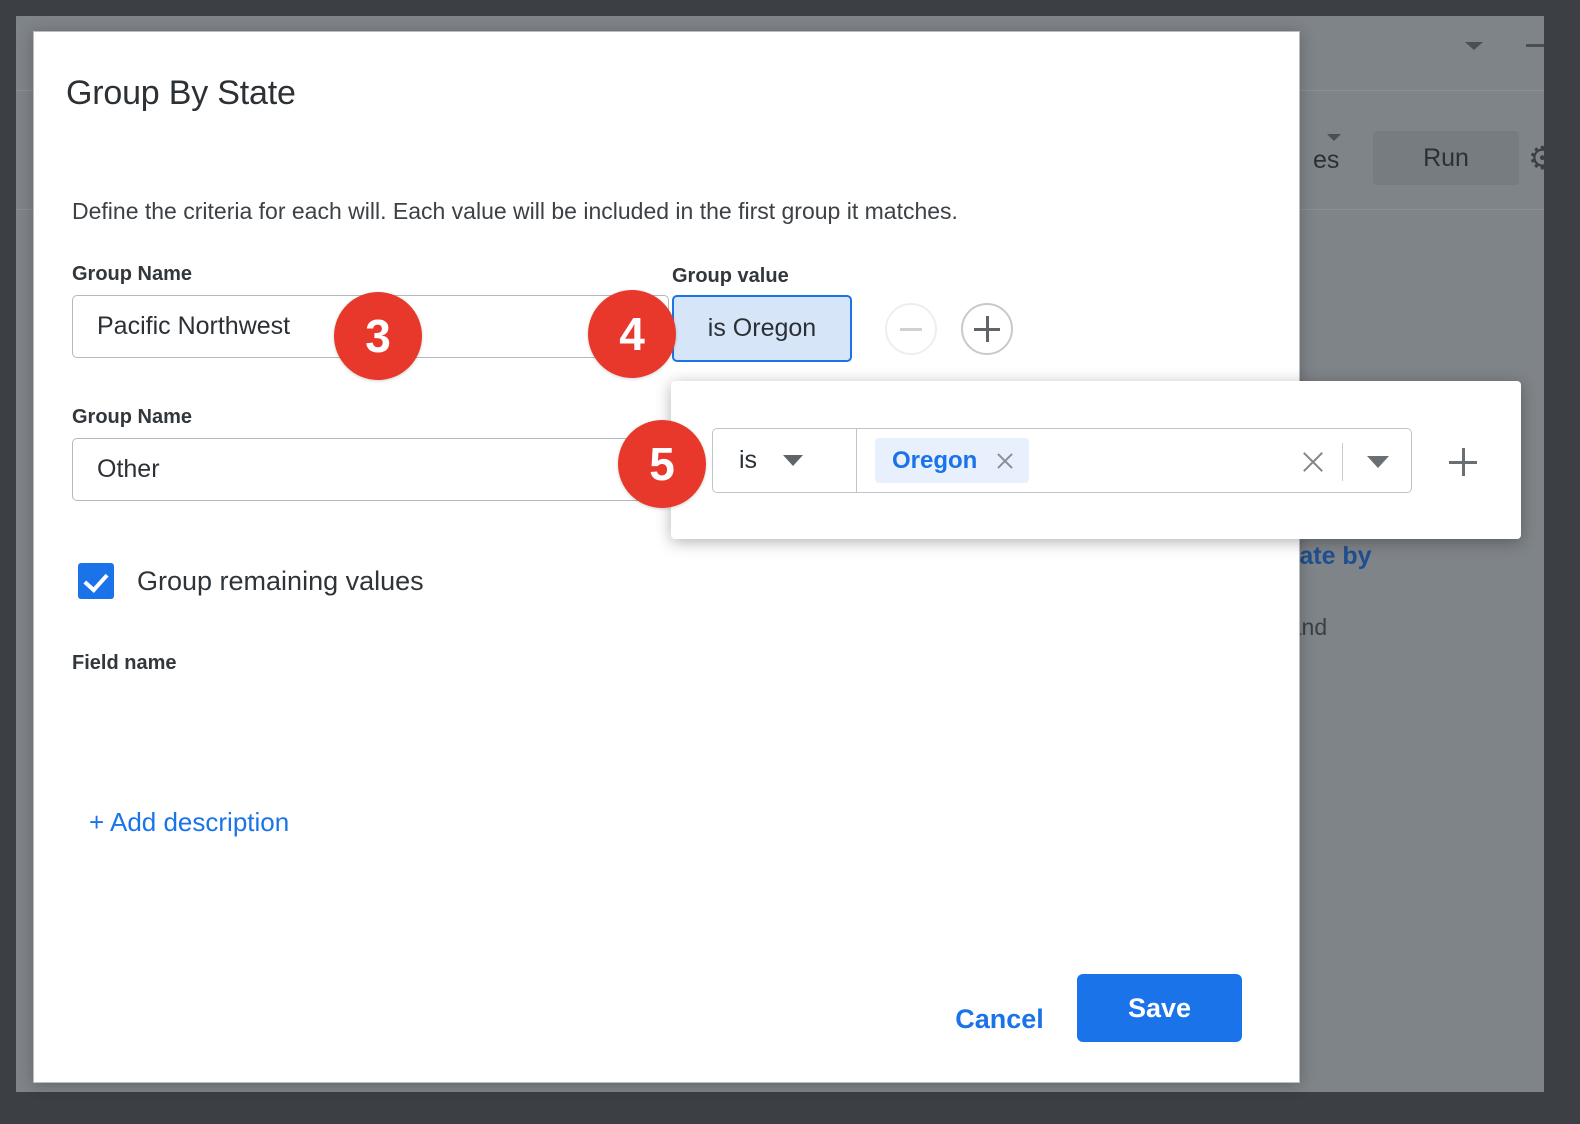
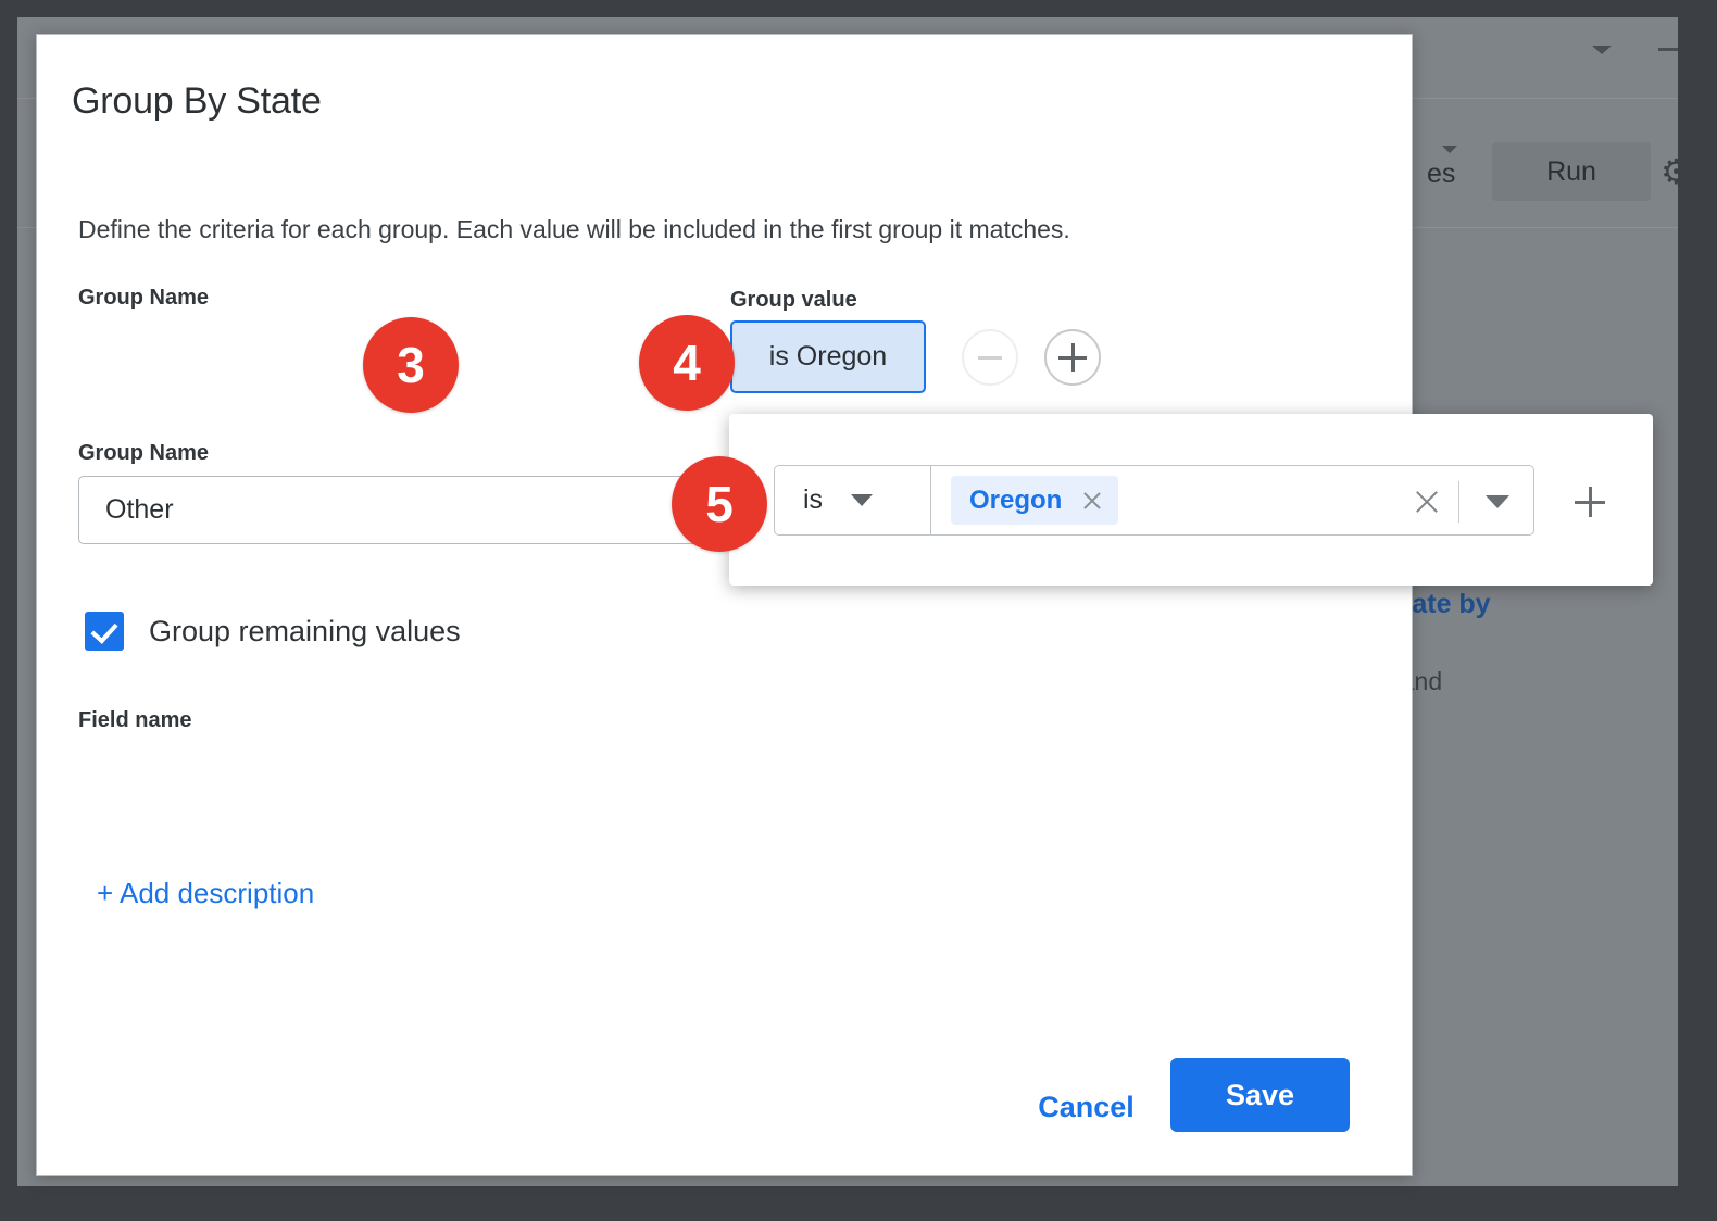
  es
  Run
  ⚙
  Group By State
- Define the criteria for each will. Each value will be included in the first group it matches.
+ Define the criteria for each group. Each value will be included in the first group it matches.
  Group Name
- Pacific Northwest
  Group Name
  Other
  Group value
  is Oregon
  Group remaining values
  Field name
  + Add description
  Cancel
  Save
  is
  Oregon
  3
  4
  5
